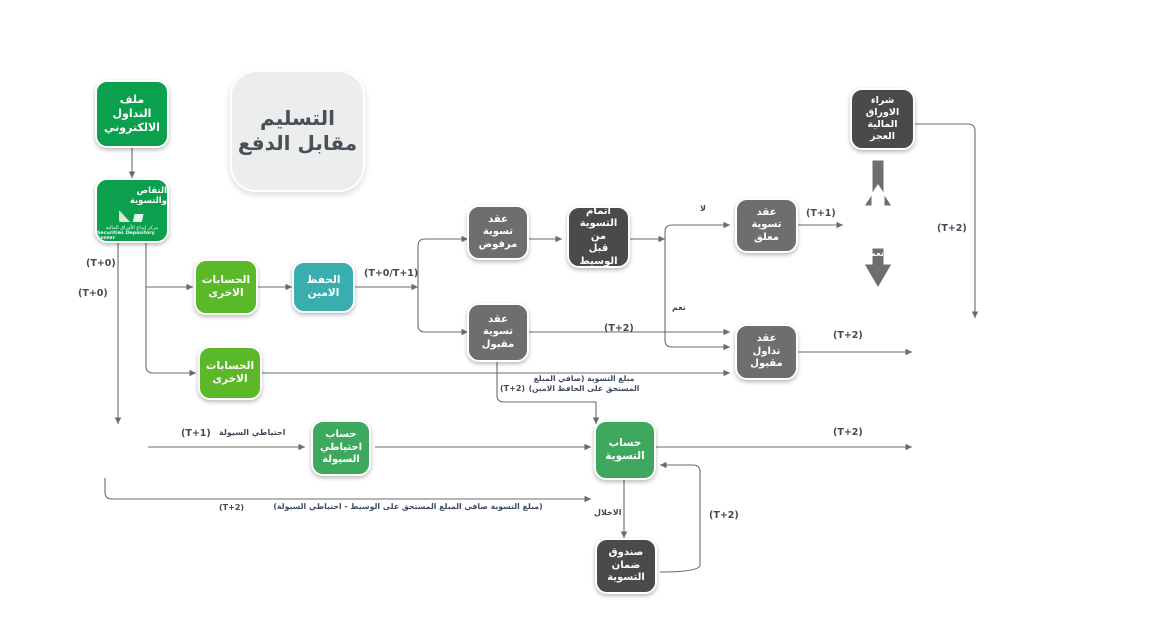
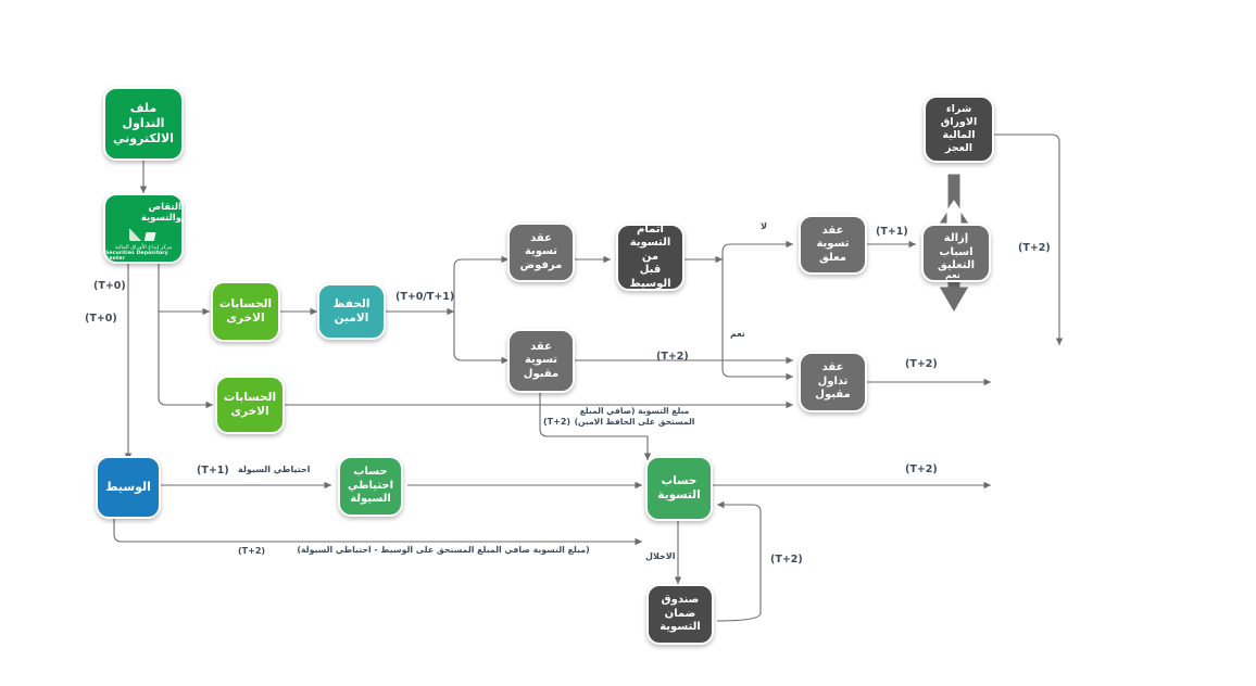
  ملف التداول
  الالكتروني
  التقاص والتسوية
- التسليم
- مقابل الدفع
  الحسابات
  الاخرى
  الحسابات
  الاخرى
  الحفظ
  الامين
  عقد تسوية
  مرفوض
  عقد تسوية
  مقبول
  اتمام
  التسوية من
  قبل الوسيط
  عقد تسوية
  معلق
+ إزالة اسباب
+ التعليق
  شراء الاوراق
  المالية
  العجز
  عقد تداول
  مقبول
+ الوسيط
  حساب
  احتياطي
  السيولة
  حساب
  التسوية
  صندوق
  ضمان
  التسوية
  (T+0)
  (T+0)
  (T+0/T+1)
  (T+1)
  لا
  نعم
  لا
  نعم
  (T+2)
  (T+2)
  (T+2)
  مبلغ التسوية (صافي المبلغ
  المستحق على الحافظ الامين)
  (T+2)
  احتياطي السيولة
  (T+1)
  (T+2)
  (مبلغ التسوية صافي المبلغ المستحق على الوسيط - احتياطي السيولة)
  (T+2)
  الاخلال
  (T+2)
